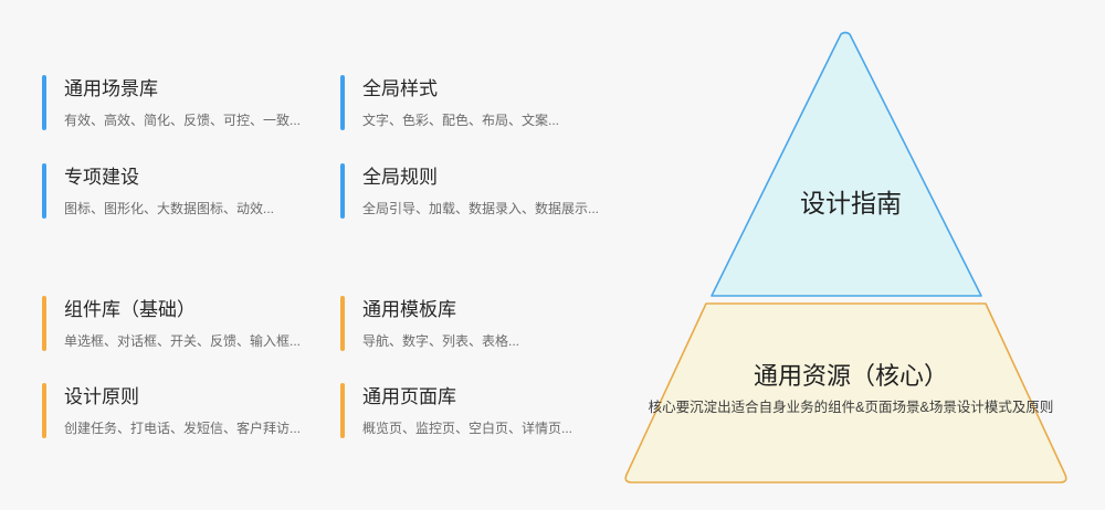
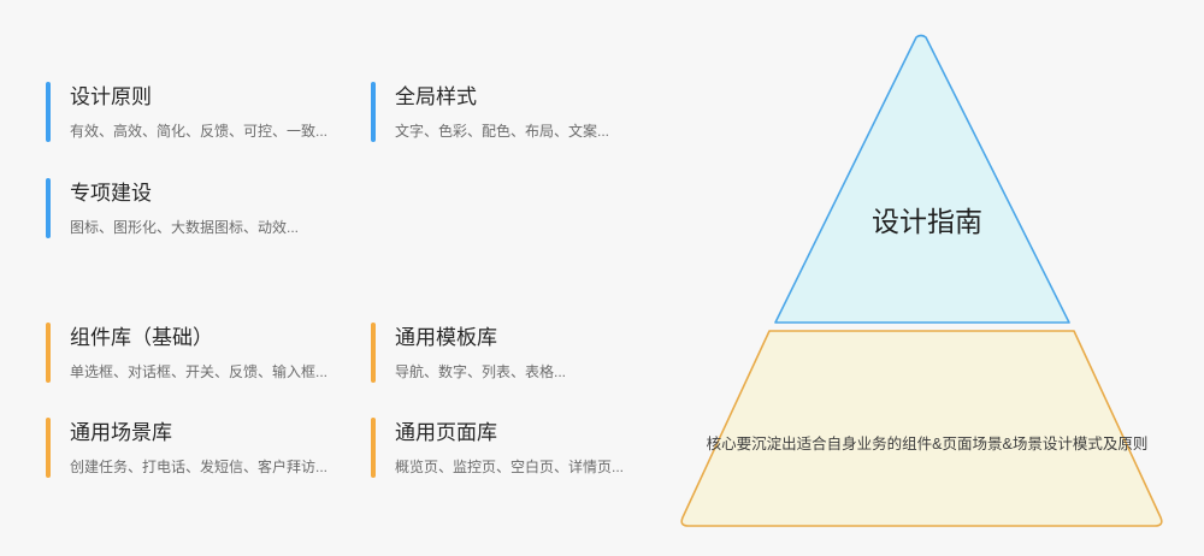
- 通用场景库
+ 设计原则
  有效、高效、简化、反馈、可控、一致...
  专项建设
  图标、图形化、大数据图标、动效...
  组件库（基础）
  单选框、对话框、开关、反馈、输入框...
- 设计原则
+ 通用场景库
  创建任务、打电话、发短信、客户拜访...
  全局样式
  文字、色彩、配色、布局、文案...
- 全局规则
- 全局引导、加载、数据录入、数据展示...
  通用模板库
  导航、数字、列表、表格...
  通用页面库
  概览页、监控页、空白页、详情页...
  设计指南
- 通用资源（核心）
  核心要沉淀出适合自身业务的组件&页面场景&场景设计模式及原则
